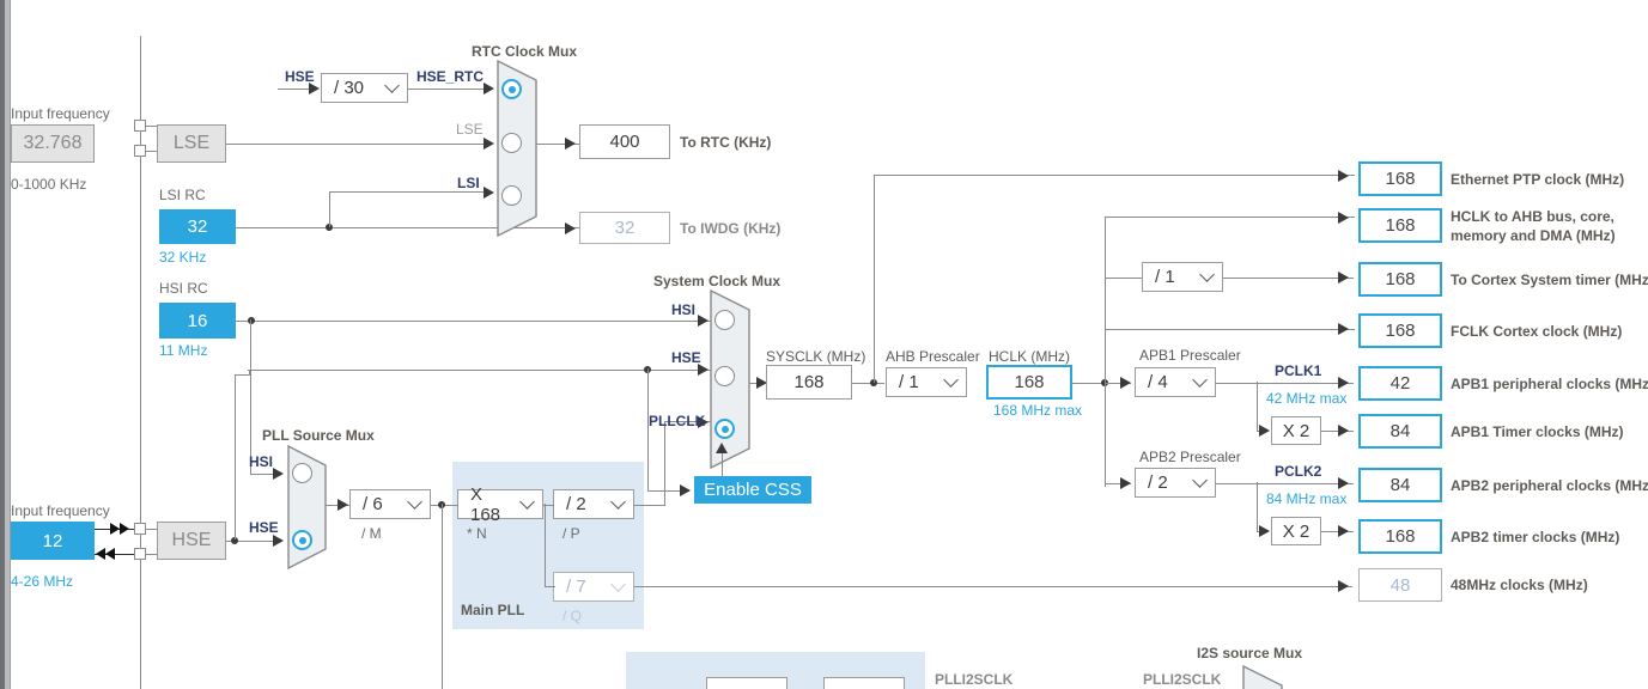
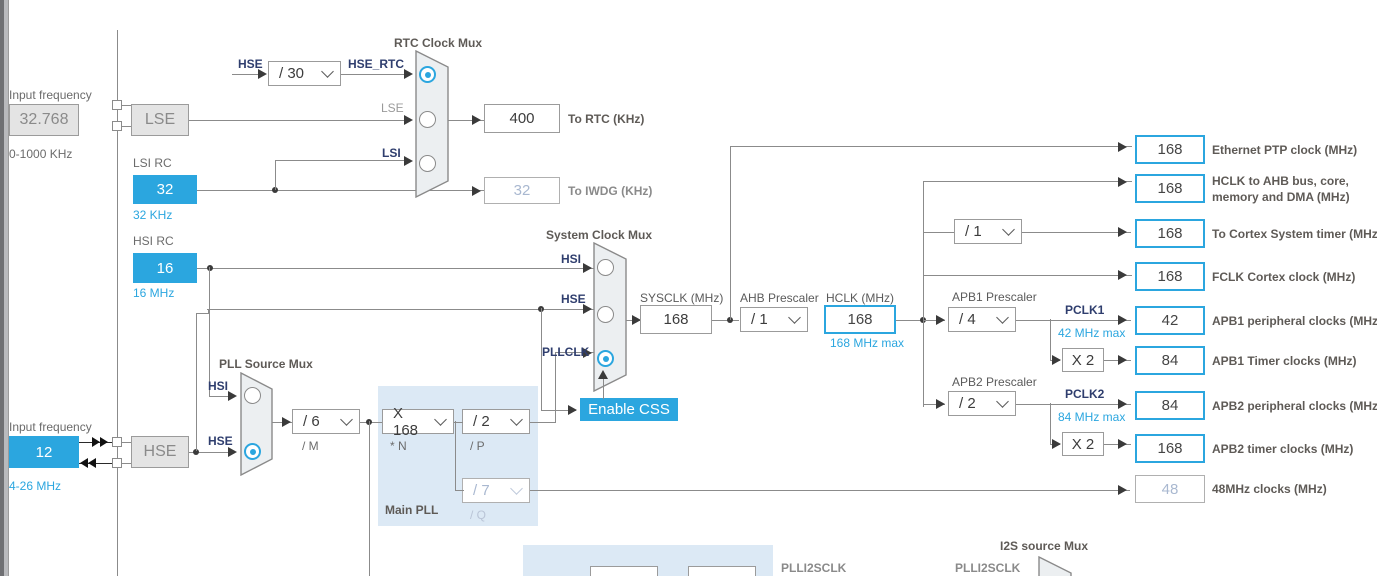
  Input frequency
  32.768
  0-1000 KHz
  LSE
  LSE
  LSI RC
  32
  32 KHz
  LSI
  HSE
  / 30
  HSE_RTC
  RTC Clock Mux
  400
  To RTC (KHz)
  32
  To IWDG (KHz)
  HSI RC
  16
- 11 MHz
+ 16 MHz
  HSI
  HSI
  Input frequency
  12
  4-26 MHz
  HSE
  HSE
  HSE
  PLL Source Mux
  / 6
  / M
  Main PLL
  X 168
  * N
  / 2
  / P
  / 7
  / Q
  PLLCLK
  System Clock Mux
  Enable CSS
  SYSCLK (MHz)
  168
  AHB Prescaler
  / 1
  HCLK (MHz)
  168
  168 MHz max
  / 1
  APB1 Prescaler
  / 4
  PCLK1
  42 MHz max
  X 2
  APB2 Prescaler
  / 2
  PCLK2
  84 MHz max
  X 2
  168
  Ethernet PTP clock (MHz)
  168
  HCLK to AHB bus, core,
  memory and DMA (MHz)
  168
  To Cortex System timer (MHz
  168
  FCLK Cortex clock (MHz)
  42
  APB1 peripheral clocks (MHz
  84
  APB1 Timer clocks (MHz)
  84
  APB2 peripheral clocks (MHz
  168
  APB2 timer clocks (MHz)
  48
  48MHz clocks (MHz)
  PLLI2SCLK
  I2S source Mux
  PLLI2SCLK
